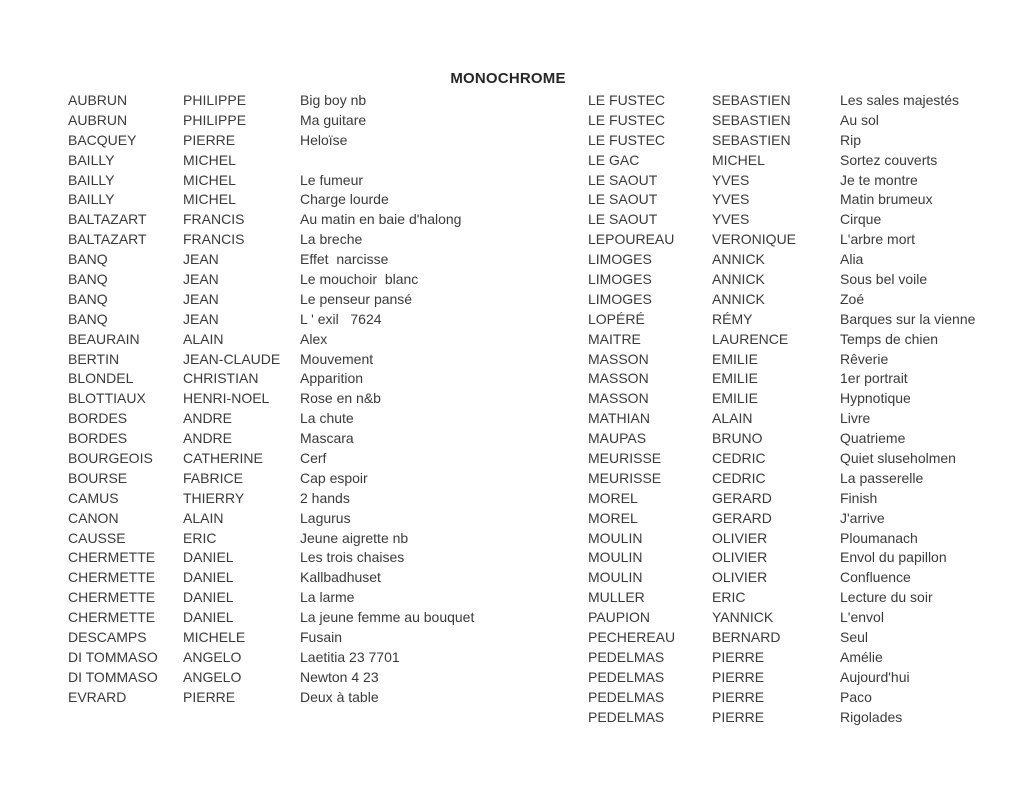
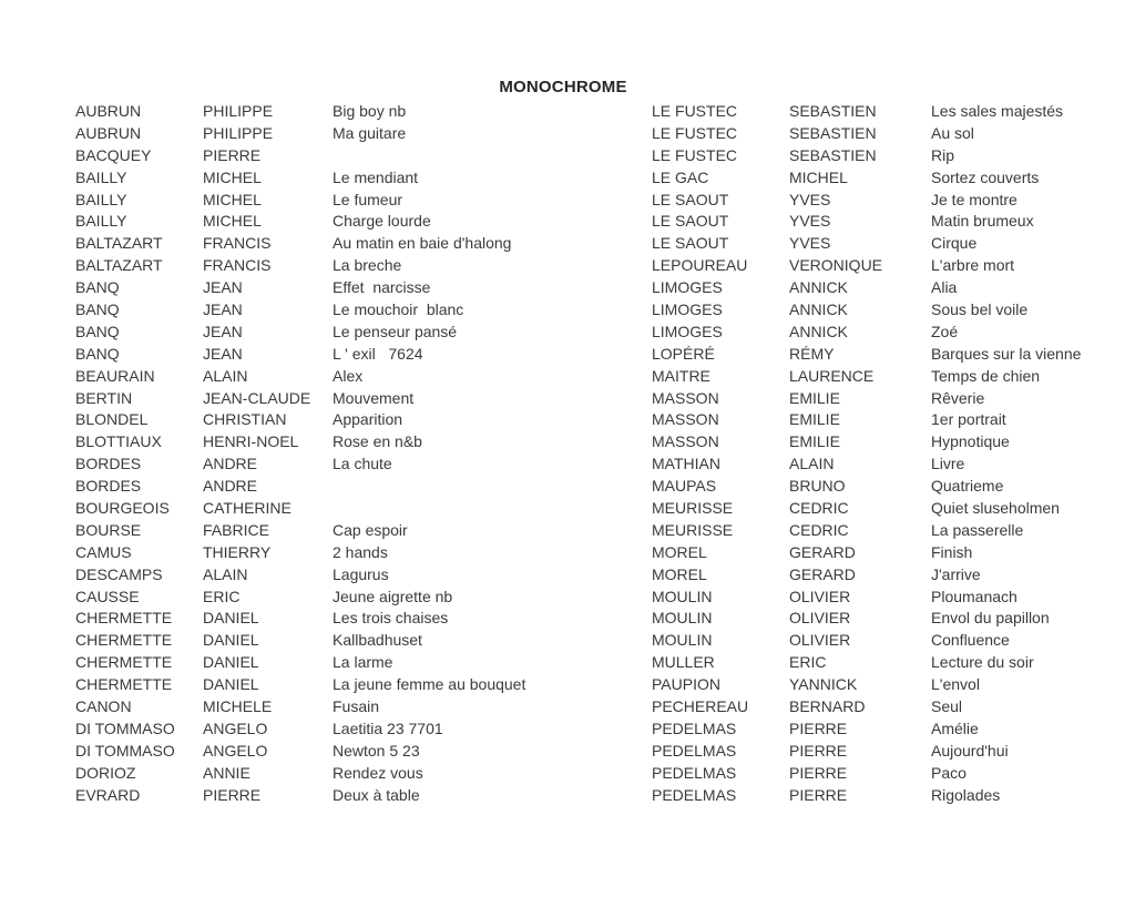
  MONOCHROME
  AUBRUN
  PHILIPPE
  Big boy nb
  AUBRUN
  PHILIPPE
  Ma guitare
  BACQUEY
  PIERRE
- Heloïse
  BAILLY
  MICHEL
+ Le mendiant
  BAILLY
  MICHEL
  Le fumeur
  BAILLY
  MICHEL
  Charge lourde
  BALTAZART
  FRANCIS
  Au matin en baie d'halong
  BALTAZART
  FRANCIS
  La breche
  BANQ
  JEAN
  Effet narcisse
  BANQ
  JEAN
  Le mouchoir blanc
  BANQ
  JEAN
  Le penseur pansé
  BANQ
  JEAN
  L ' exil 7624
  BEAURAIN
  ALAIN
  Alex
  BERTIN
  JEAN-CLAUDE
  Mouvement
  BLONDEL
  CHRISTIAN
  Apparition
  BLOTTIAUX
  HENRI-NOEL
  Rose en n&b
  BORDES
  ANDRE
  La chute
  BORDES
  ANDRE
- Mascara
  BOURGEOIS
  CATHERINE
- Cerf
  BOURSE
  FABRICE
  Cap espoir
  CAMUS
  THIERRY
  2 hands
- CANON
+ DESCAMPS
  ALAIN
  Lagurus
  CAUSSE
  ERIC
  Jeune aigrette nb
  CHERMETTE
  DANIEL
  Les trois chaises
  CHERMETTE
  DANIEL
  Kallbadhuset
  CHERMETTE
  DANIEL
  La larme
  CHERMETTE
  DANIEL
  La jeune femme au bouquet
- DESCAMPS
+ CANON
  MICHELE
  Fusain
  DI TOMMASO
  ANGELO
  Laetitia 23 7701
  DI TOMMASO
  ANGELO
- Newton 4 23
+ Newton 5 23
+ DORIOZ
+ ANNIE
+ Rendez vous
  EVRARD
  PIERRE
  Deux à table
  LE FUSTEC
  SEBASTIEN
  Les sales majestés
  LE FUSTEC
  SEBASTIEN
  Au sol
  LE FUSTEC
  SEBASTIEN
  Rip
  LE GAC
  MICHEL
  Sortez couverts
  LE SAOUT
  YVES
  Je te montre
  LE SAOUT
  YVES
  Matin brumeux
  LE SAOUT
  YVES
  Cirque
  LEPOUREAU
  VERONIQUE
  L'arbre mort
  LIMOGES
  ANNICK
  Alia
  LIMOGES
  ANNICK
  Sous bel voile
  LIMOGES
  ANNICK
  Zoé
  LOPÉRÉ
  RÉMY
  Barques sur la vienne
  MAITRE
  LAURENCE
  Temps de chien
  MASSON
  EMILIE
  Rêverie
  MASSON
  EMILIE
  1er portrait
  MASSON
  EMILIE
  Hypnotique
  MATHIAN
  ALAIN
  Livre
  MAUPAS
  BRUNO
  Quatrieme
  MEURISSE
  CEDRIC
  Quiet sluseholmen
  MEURISSE
  CEDRIC
  La passerelle
  MOREL
  GERARD
  Finish
  MOREL
  GERARD
  J'arrive
  MOULIN
  OLIVIER
  Ploumanach
  MOULIN
  OLIVIER
  Envol du papillon
  MOULIN
  OLIVIER
  Confluence
  MULLER
  ERIC
  Lecture du soir
  PAUPION
  YANNICK
  L'envol
  PECHEREAU
  BERNARD
  Seul
  PEDELMAS
  PIERRE
  Amélie
  PEDELMAS
  PIERRE
  Aujourd'hui
  PEDELMAS
  PIERRE
  Paco
  PEDELMAS
  PIERRE
  Rigolades
